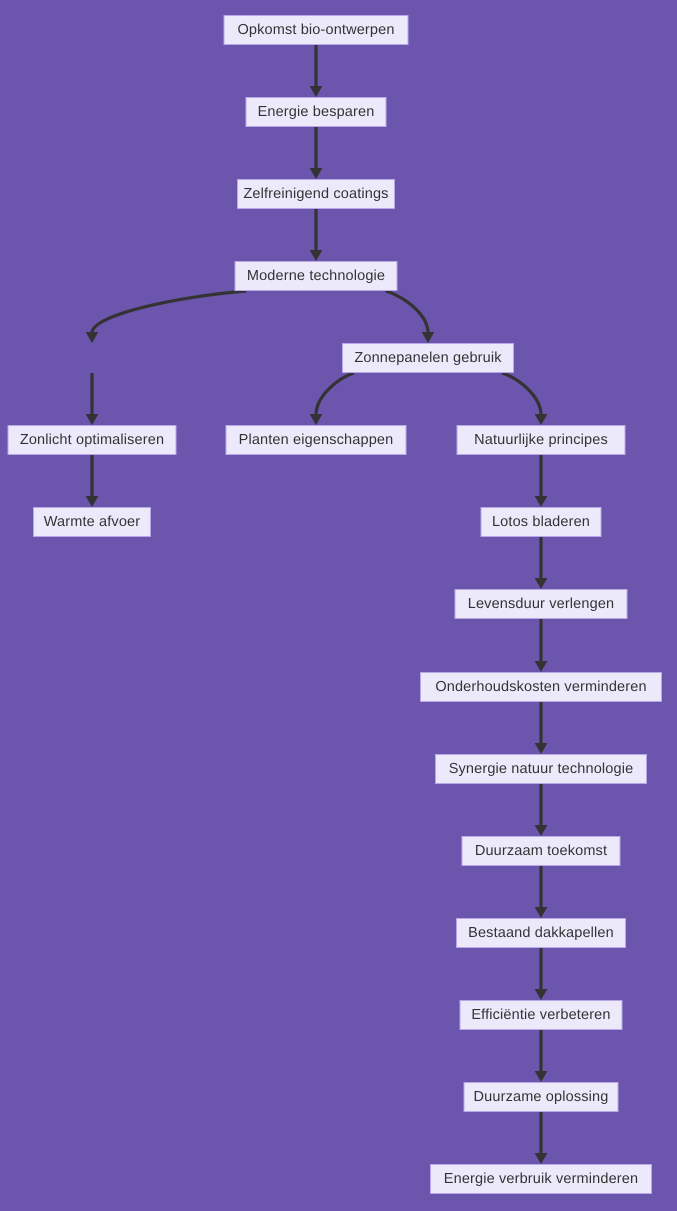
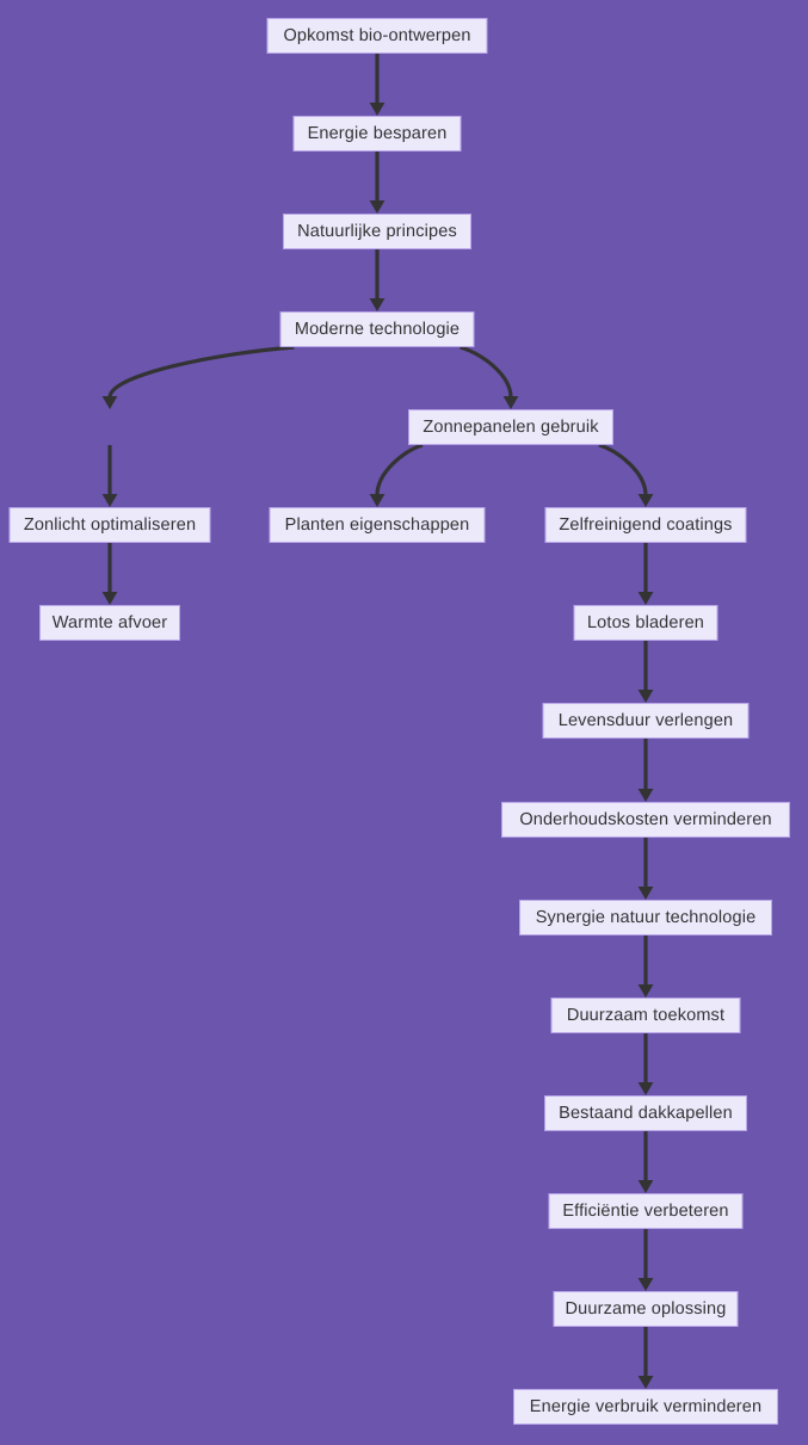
  Opkomst bio-ontwerpen
  Energie besparen
- Zelfreinigend coatings
+ Natuurlijke principes
  Moderne technologie
  Zonnepanelen gebruik
  Zonlicht optimaliseren
  Planten eigenschappen
- Natuurlijke principes
+ Zelfreinigend coatings
  Warmte afvoer
  Lotos bladeren
  Levensduur verlengen
  Onderhoudskosten verminderen
  Synergie natuur technologie
  Duurzaam toekomst
  Bestaand dakkapellen
  Efficiëntie verbeteren
  Duurzame oplossing
  Energie verbruik verminderen
